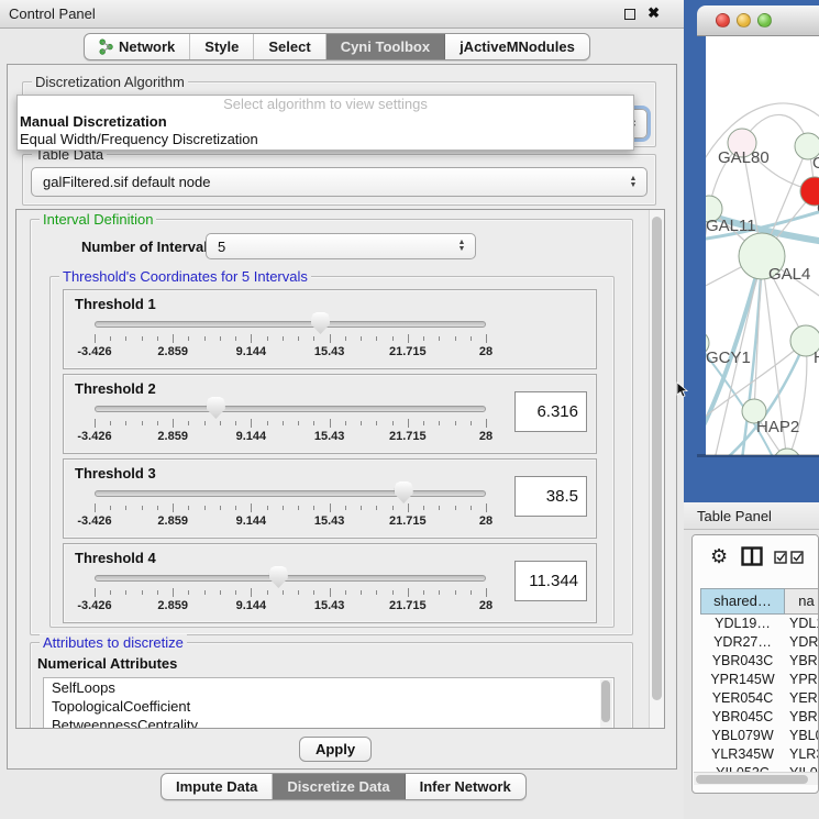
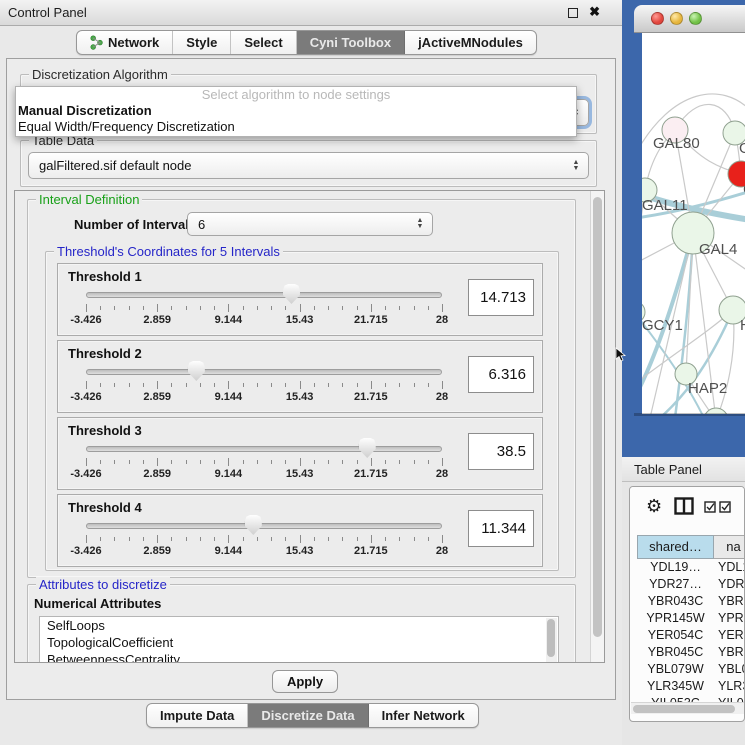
  Control Panel
  ✖
  Network
  Style
  Select
  Cyni Toolbox
  jActiveMNodules
  Discretization Algorithm
  Table Data
  galFiltered.sif default node
- Select algorithm to view settings
+ Select algorithm to node settings
  Manual Discretization
  Equal Width/Frequency Discretization
  Interval Definition
  Number of Interva
- 5
+ 6
  Threshold's Coordinates for 5 Intervals
  Threshold 1
  -3.426
  2.859
  9.144
  15.43
  21.715
  28
+ 14.713
  Threshold 2
  -3.426
  2.859
  9.144
  15.43
  21.715
  28
  6.316
  Threshold 3
  -3.426
  2.859
  9.144
  15.43
  21.715
  28
  38.5
  Threshold 4
  -3.426
  2.859
  9.144
  15.43
  21.715
  28
  11.344
  Attributes to discretize
  Numerical Attributes
  SelfLoops
  TopologicalCoefficient
  BetweennessCentrality
  Apply
  Impute Data
  Discretize Data
  Infer Network
  GAL80
  GAL11
  GAL4
  GCY1
  HAP2
  Table Panel
  ⚙
  shared…
  na
  YDL19…
  YDL
  YDR27…
  YDR
  YBR043C
  YBR
  YPR145W
  YPR
  YER054C
  YER
  YBR045C
  YBR
  YBL079W
  YBL
  YLR345W
  YLR
